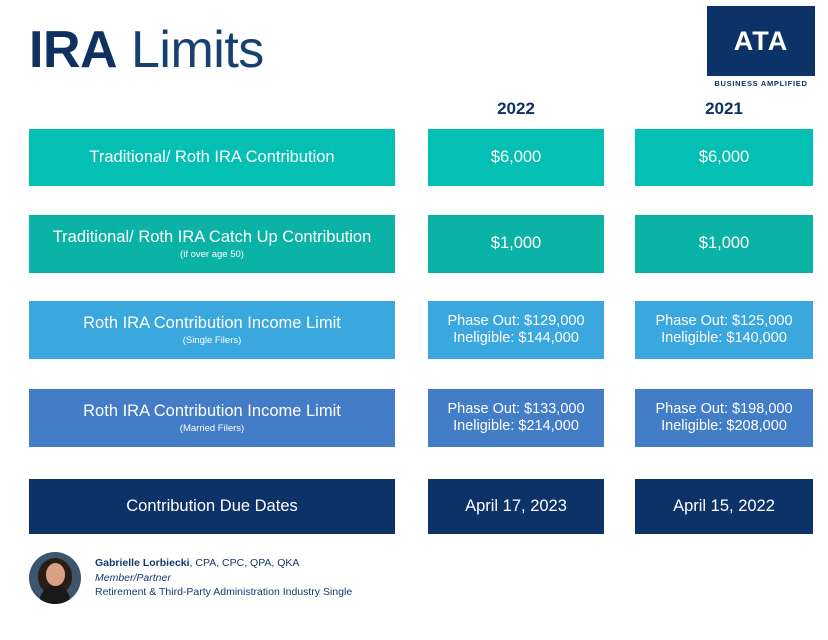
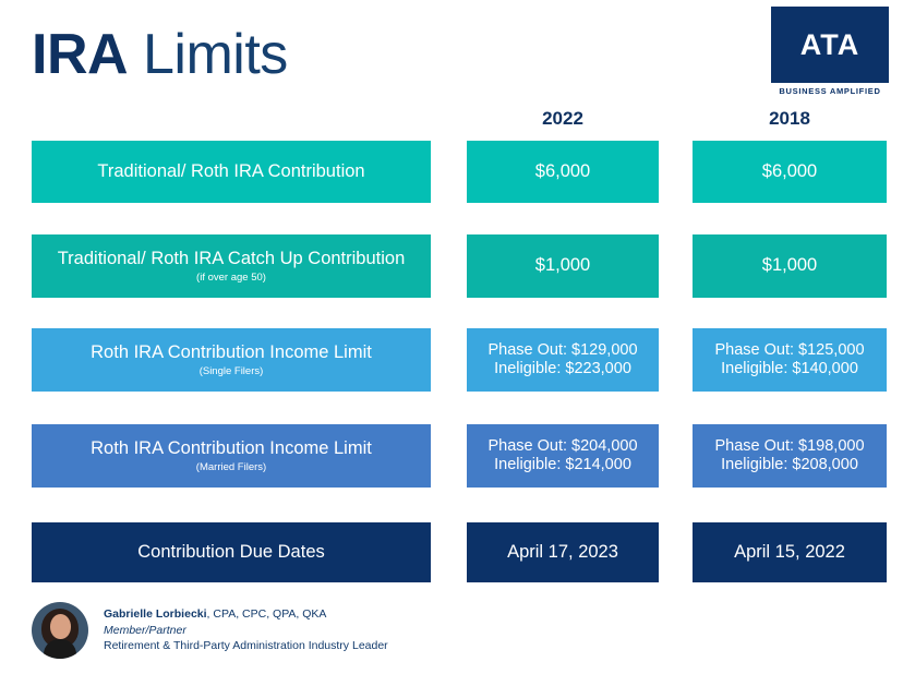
  IRA Limits
  ATA
  BUSINESS AMPLIFIED
  2022
- 2021
+ 2018
  Traditional/ Roth IRA Contribution
  $6,000
  $6,000
  Traditional/ Roth IRA Catch Up Contribution
  (if over age 50)
  $1,000
  $1,000
  Roth IRA Contribution Income Limit
  (Single Filers)
  Phase Out: $129,000
- Ineligible: $144,000
+ Ineligible: $223,000
  Phase Out: $125,000
  Ineligible: $140,000
  Roth IRA Contribution Income Limit
  (Married Filers)
- Phase Out: $133,000
+ Phase Out: $204,000
  Ineligible: $214,000
  Phase Out: $198,000
  Ineligible: $208,000
  Contribution Due Dates
  April 17, 2023
  April 15, 2022
  Gabrielle Lorbiecki, CPA, CPC, QPA, QKA
  Member/Partner
- Retirement & Third-Party Administration Industry Single
+ Retirement & Third-Party Administration Industry Leader
